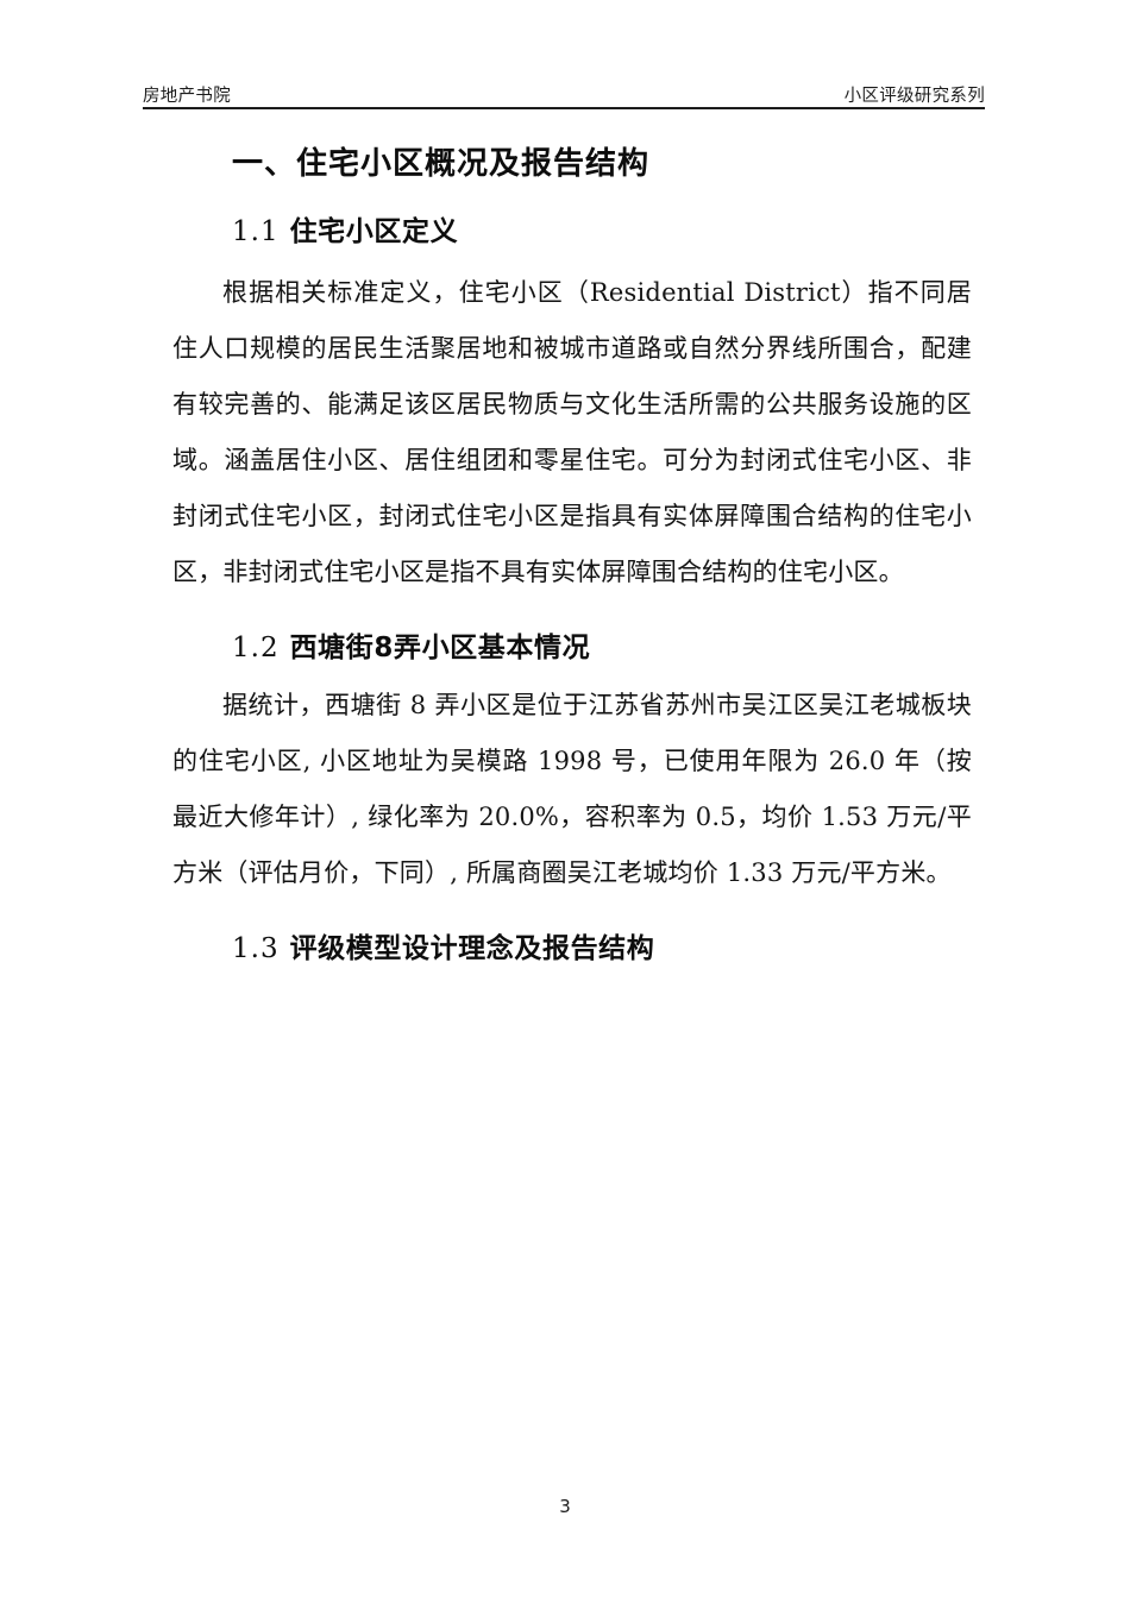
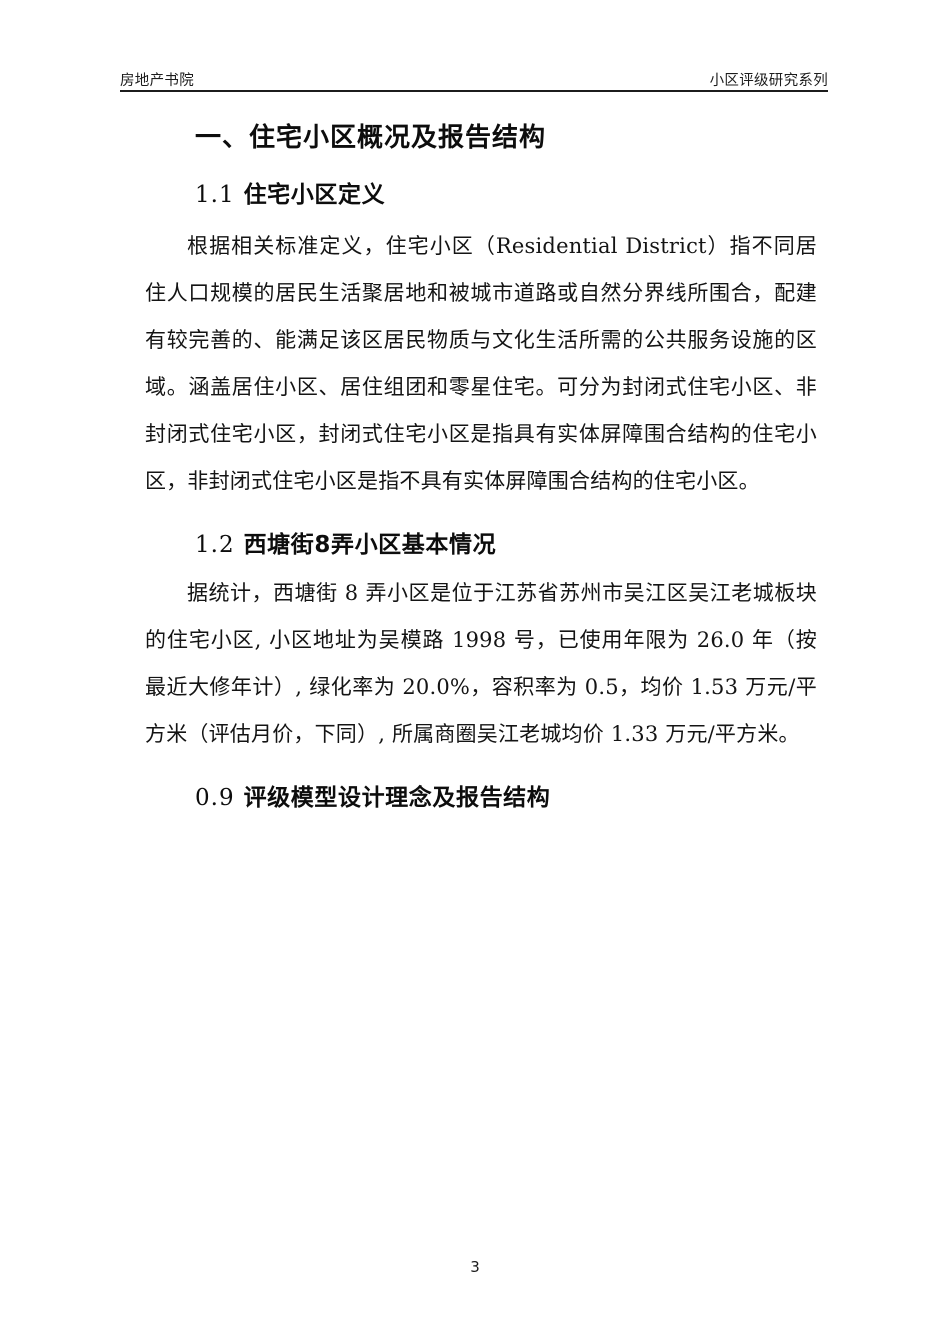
  房地产书院
  小区评级研究系列
  一、住宅小区概况及报告结构
  1.1 住宅小区定义
  根据相关标准定义，住宅小区（Residential District）指不同居住人口规模的居民生活聚居地和被城市道路或自然分界线所围合，配建有较完善的、能满足该区居民物质与文化生活所需的公共服务设施的区域。涵盖居住小区、居住组团和零星住宅。可分为封闭式住宅小区、非封闭式住宅小区，封闭式住宅小区是指具有实体屏障围合结构的住宅小区，非封闭式住宅小区是指不具有实体屏障围合结构的住宅小区。
  1.2 西塘街8弄小区基本情况
  据统计，西塘街 8 弄小区是位于江苏省苏州市吴江区吴江老城板块的住宅小区, 小区地址为吴模路 1998 号，已使用年限为 26.0 年（按最近大修年计）, 绿化率为 20.0%，容积率为 0.5，均价 1.53 万元/平方米（评估月价，下同）, 所属商圈吴江老城均价 1.33 万元/平方米。
- 1.3 评级模型设计理念及报告结构
+ 0.9 评级模型设计理念及报告结构
  3
